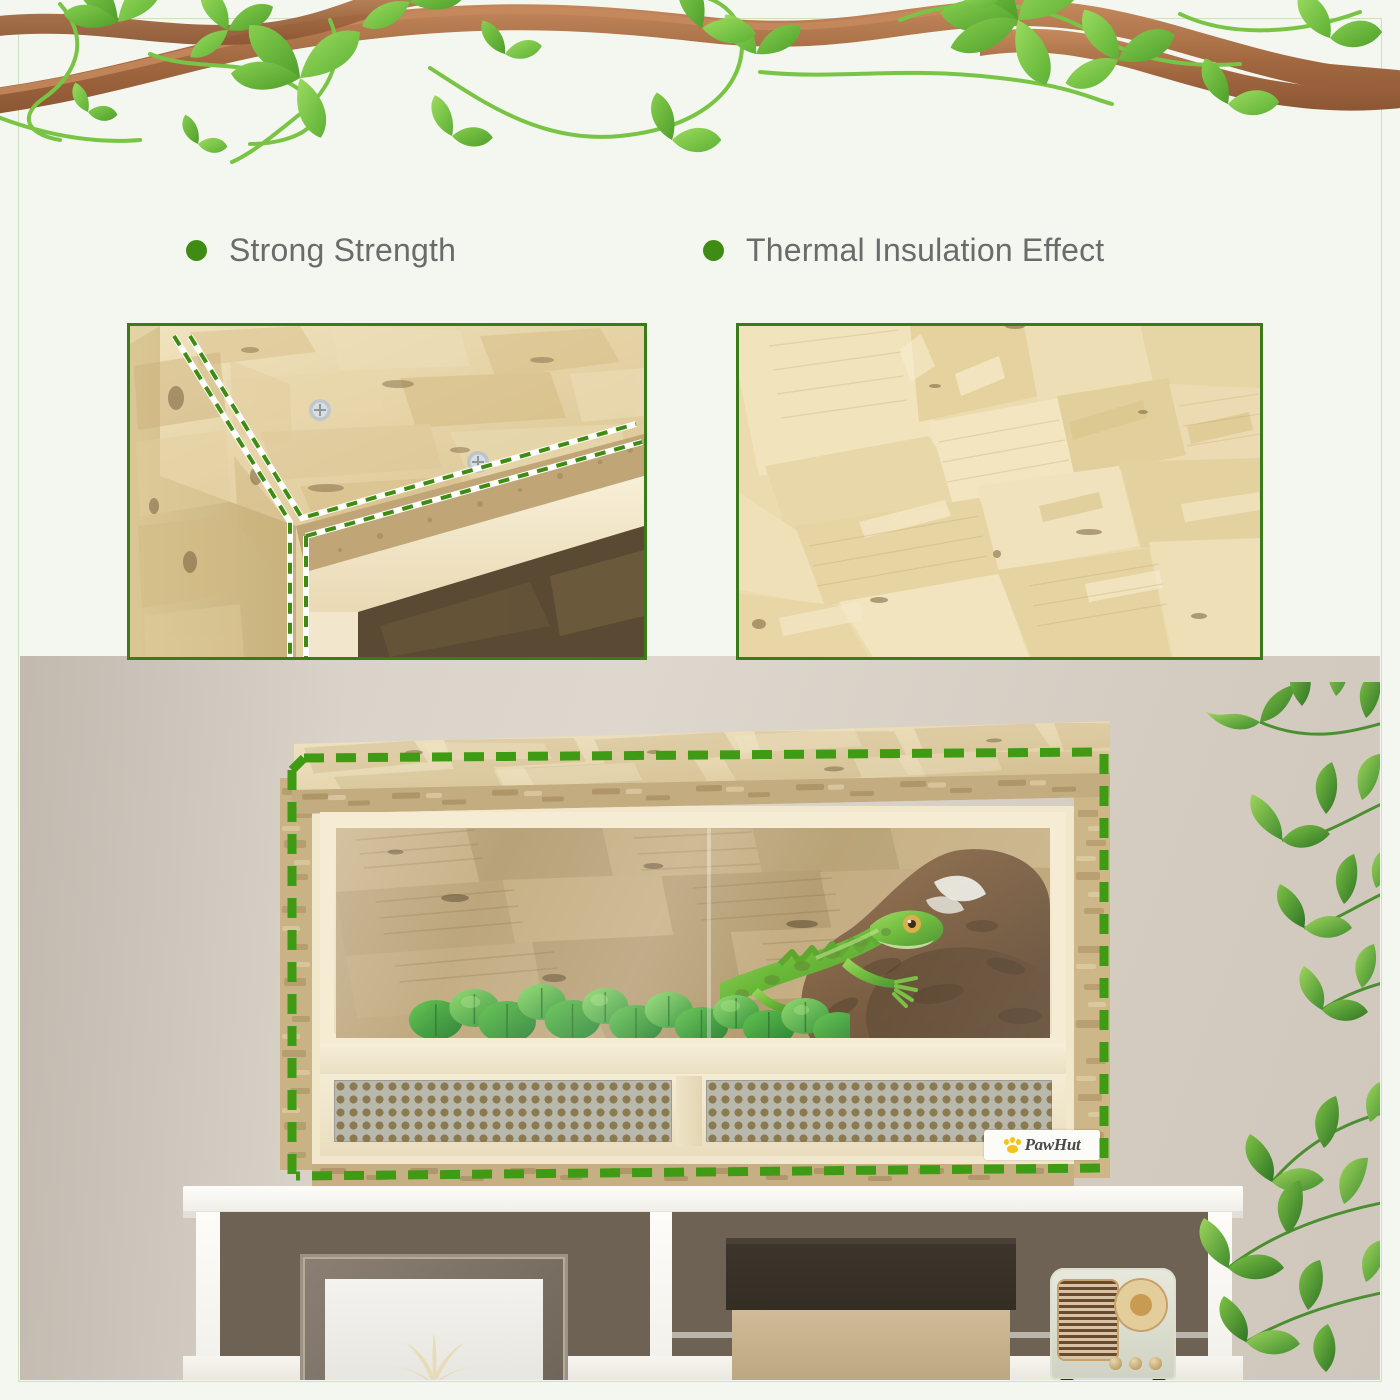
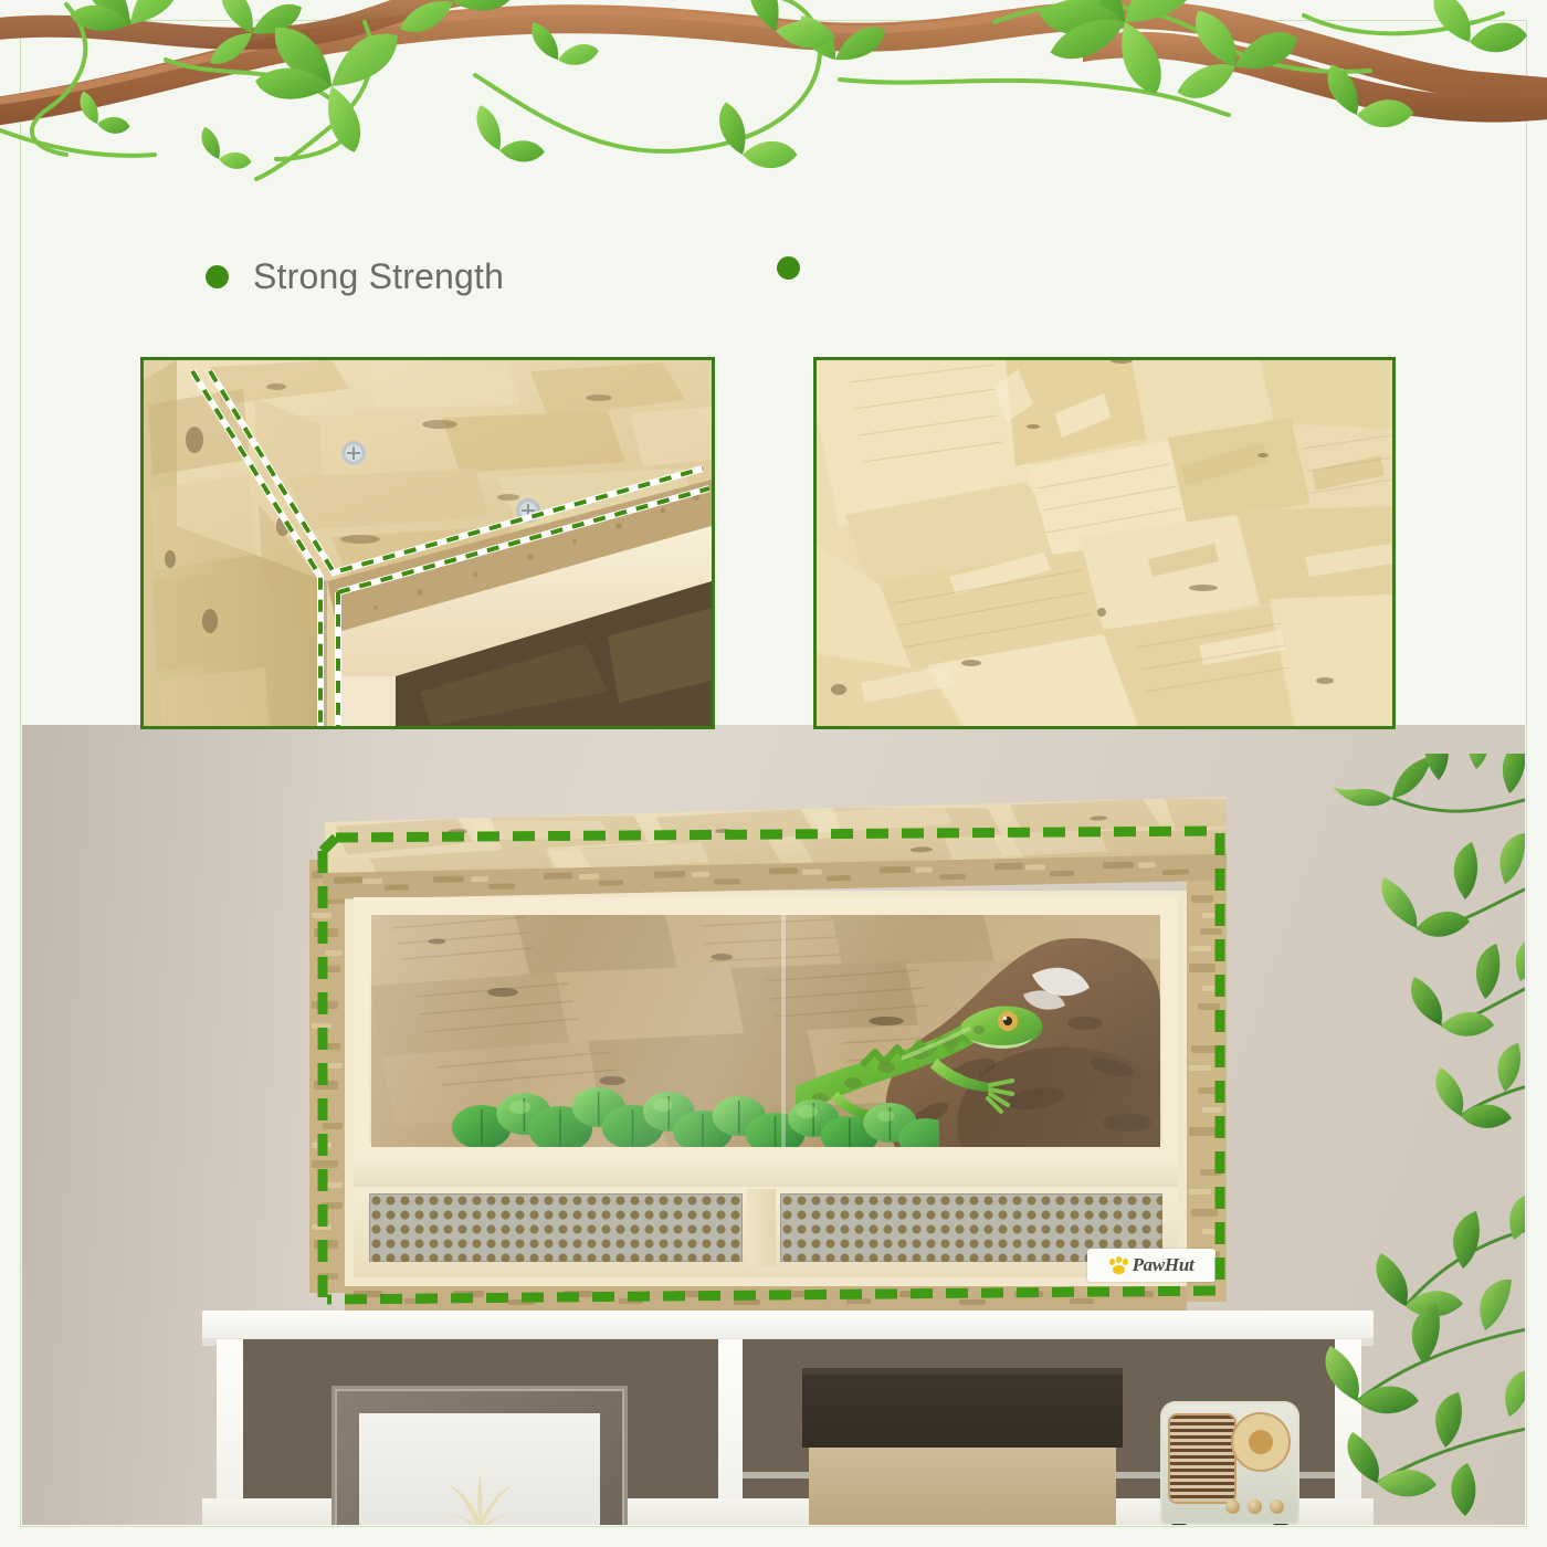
  Strong Strength
- Thermal Insulation Effect
  PawHut
